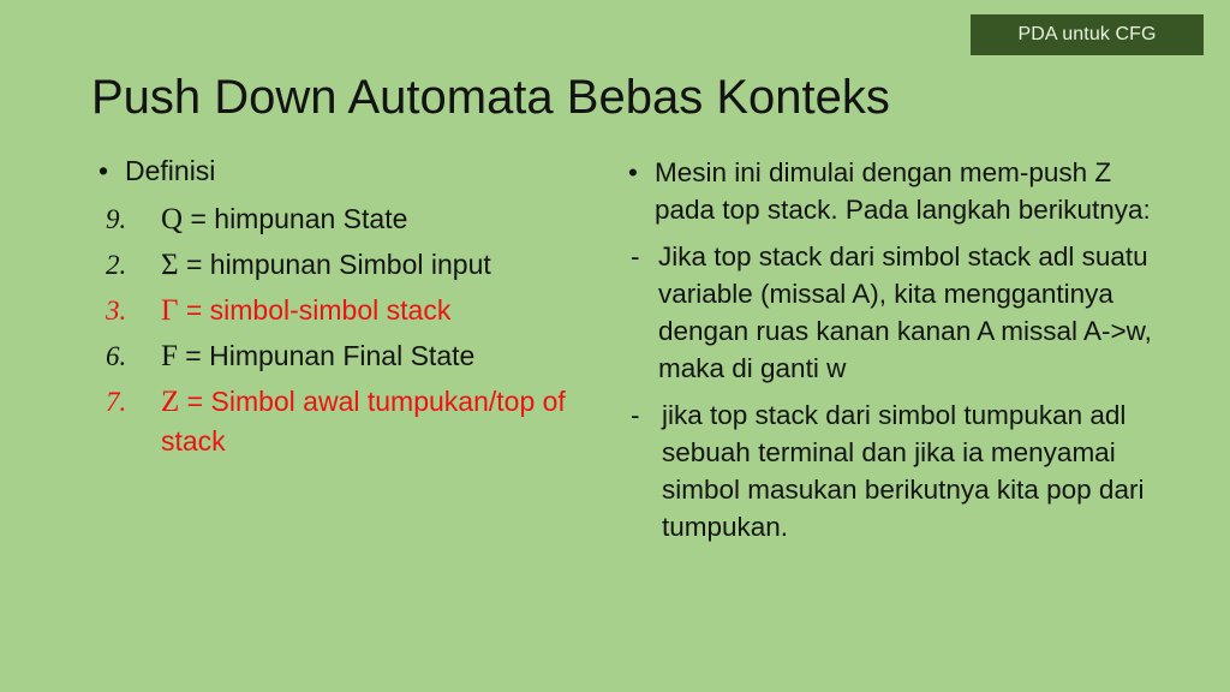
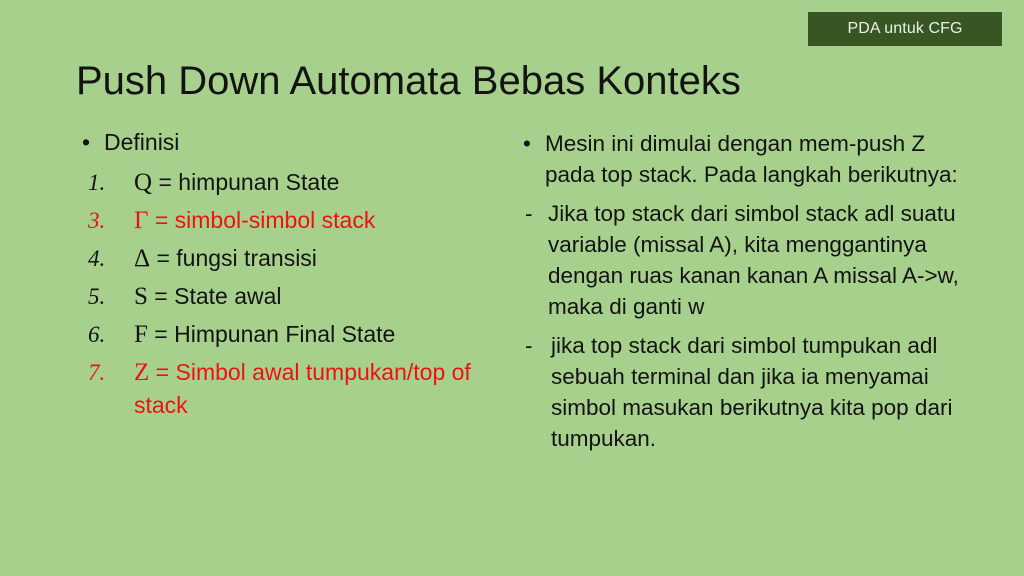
  PDA untuk CFG
  Push Down Automata Bebas Konteks
  •
  Definisi
- 9.
+ 1.
  Q = himpunan State
- 2.
- Σ = himpunan Simbol input
  3.
  Γ = simbol-simbol stack
+ 4.
+ Δ = fungsi transisi
+ 5.
+ S = State awal
  6.
  F = Himpunan Final State
  7.
  Z = Simbol awal tumpukan/top of stack
  •
  Mesin ini dimulai dengan mem-push Z pada top stack. Pada langkah berikutnya:
  -
  Jika top stack dari simbol stack adl suatu variable (missal A), kita menggantinya dengan ruas kanan kanan A missal A->w, maka di ganti w
  -
  jika top stack dari simbol tumpukan adl sebuah terminal dan jika ia menyamai simbol masukan berikutnya kita pop dari tumpukan.
